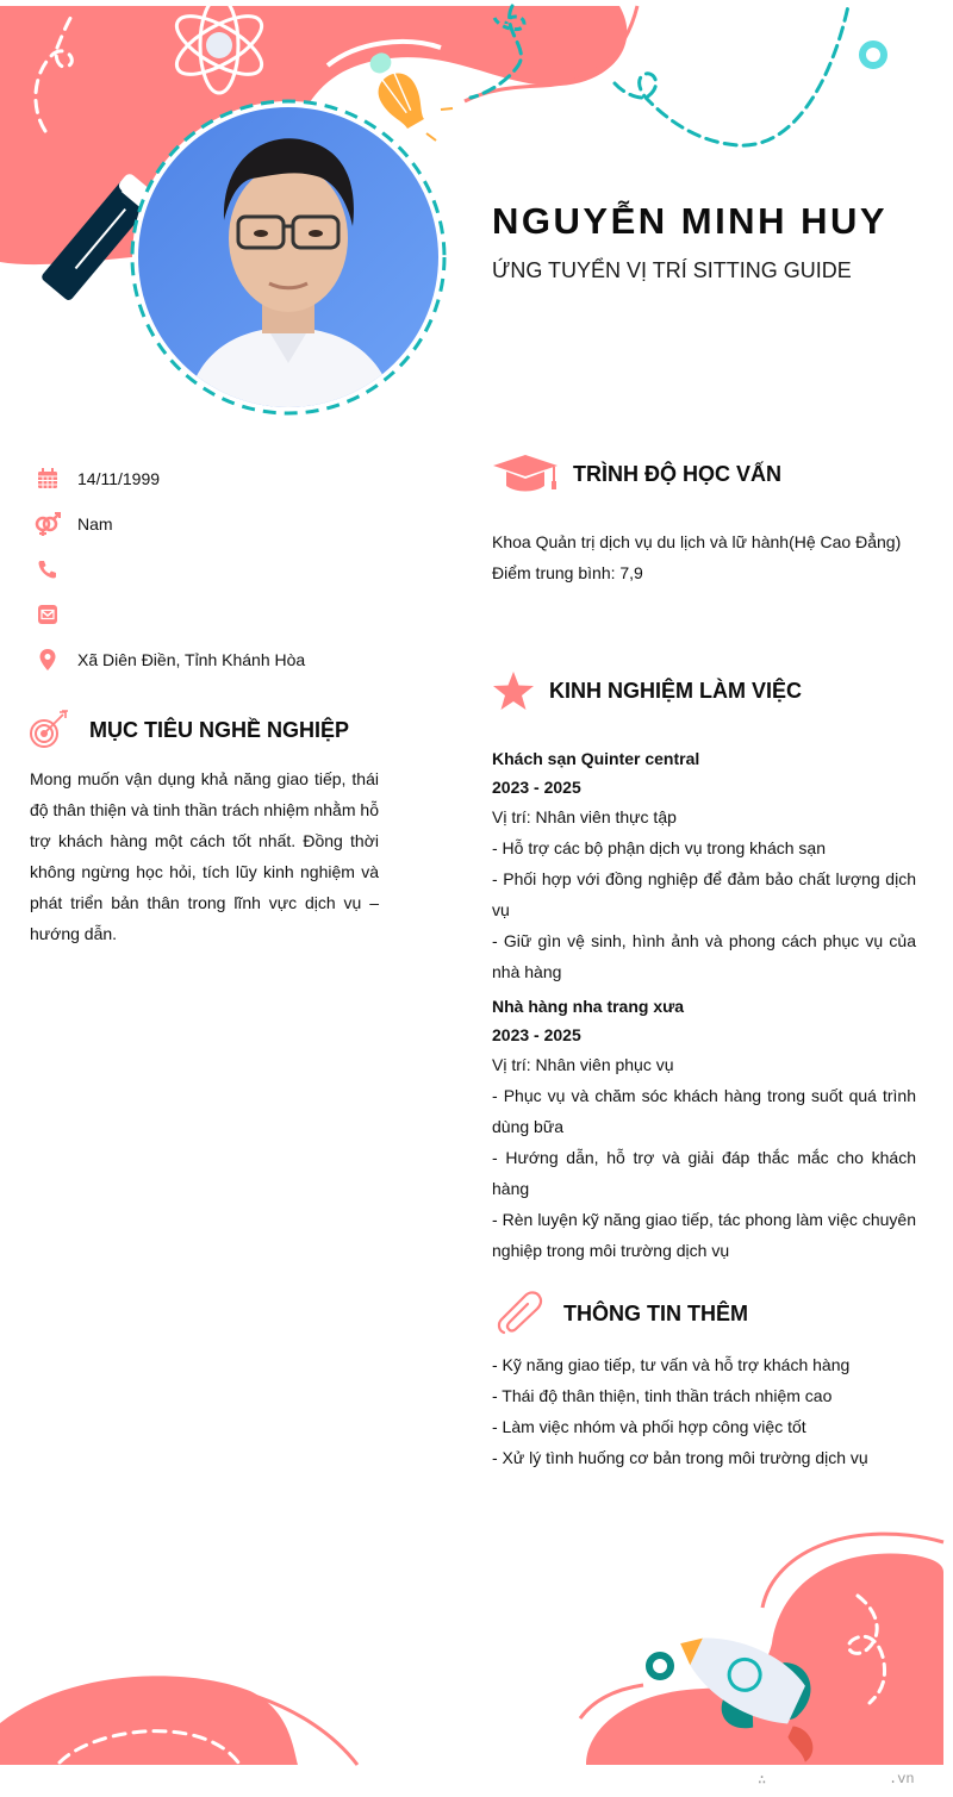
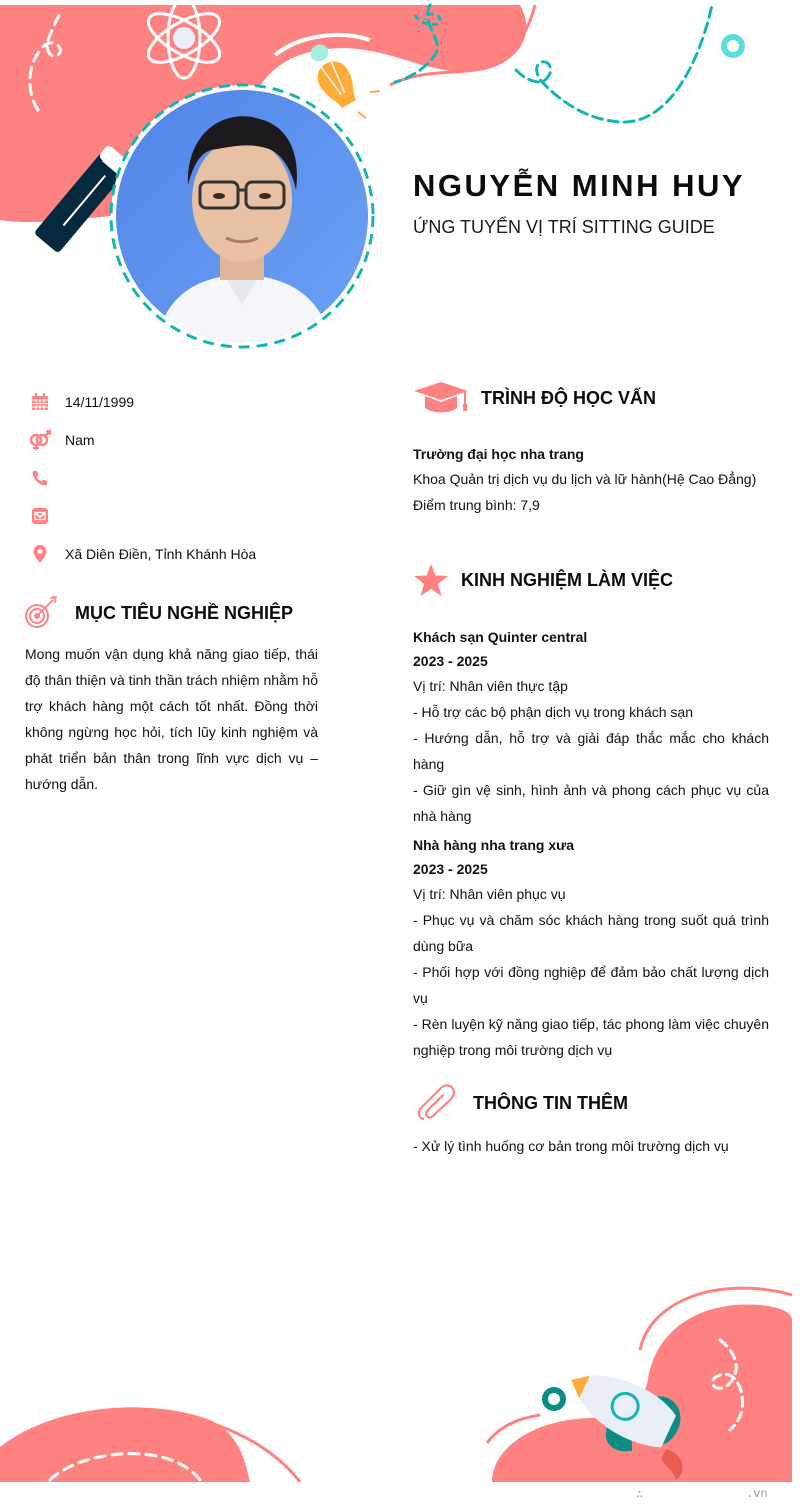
  NGUYỄN MINH HUY
  ỨNG TUYỂN VỊ TRÍ SITTING GUIDE
  14/11/1999
  Nam
  Xã Diên Điền, Tỉnh Khánh Hòa
  MỤC TIÊU NGHỀ NGHIỆP
  Mong muốn vận dụng khả năng giao tiếp, thái độ thân thiện và tinh thần trách nhiệm nhằm hỗ trợ khách hàng một cách tốt nhất. Đồng thời không ngừng học hỏi, tích lũy kinh nghiệm và phát triển bản thân trong lĩnh vực dịch vụ – hướng dẫn.
  TRÌNH ĐỘ HỌC VẤN
+ Trường đại học nha trang
  Khoa Quản trị dịch vụ du lịch và lữ hành(Hệ Cao Đẳng)
  Điểm trung bình: 7,9
  KINH NGHIỆM LÀM VIỆC
  Khách sạn Quinter central
  2023 - 2025
  Vị trí: Nhân viên thực tập
  - Hỗ trợ các bộ phận dịch vụ trong khách sạn
- - Phối hợp với đồng nghiệp để đảm bảo chất lượng dịch vụ
+ - Hướng dẫn, hỗ trợ và giải đáp thắc mắc cho khách hàng
  - Giữ gìn vệ sinh, hình ảnh và phong cách phục vụ của nhà hàng
  Nhà hàng nha trang xưa
  2023 - 2025
  Vị trí: Nhân viên phục vụ
  - Phục vụ và chăm sóc khách hàng trong suốt quá trình dùng bữa
- - Hướng dẫn, hỗ trợ và giải đáp thắc mắc cho khách hàng
+ - Phối hợp với đồng nghiệp để đảm bảo chất lượng dịch vụ
  - Rèn luyện kỹ năng giao tiếp, tác phong làm việc chuyên nghiệp trong môi trường dịch vụ
  THÔNG TIN THÊM
- - Kỹ năng giao tiếp, tư vấn và hỗ trợ khách hàng
- - Thái độ thân thiện, tinh thần trách nhiệm cao
- - Làm việc nhóm và phối hợp công việc tốt
  - Xử lý tình huống cơ bản trong môi trường dịch vụ
  ∴
  .vn
